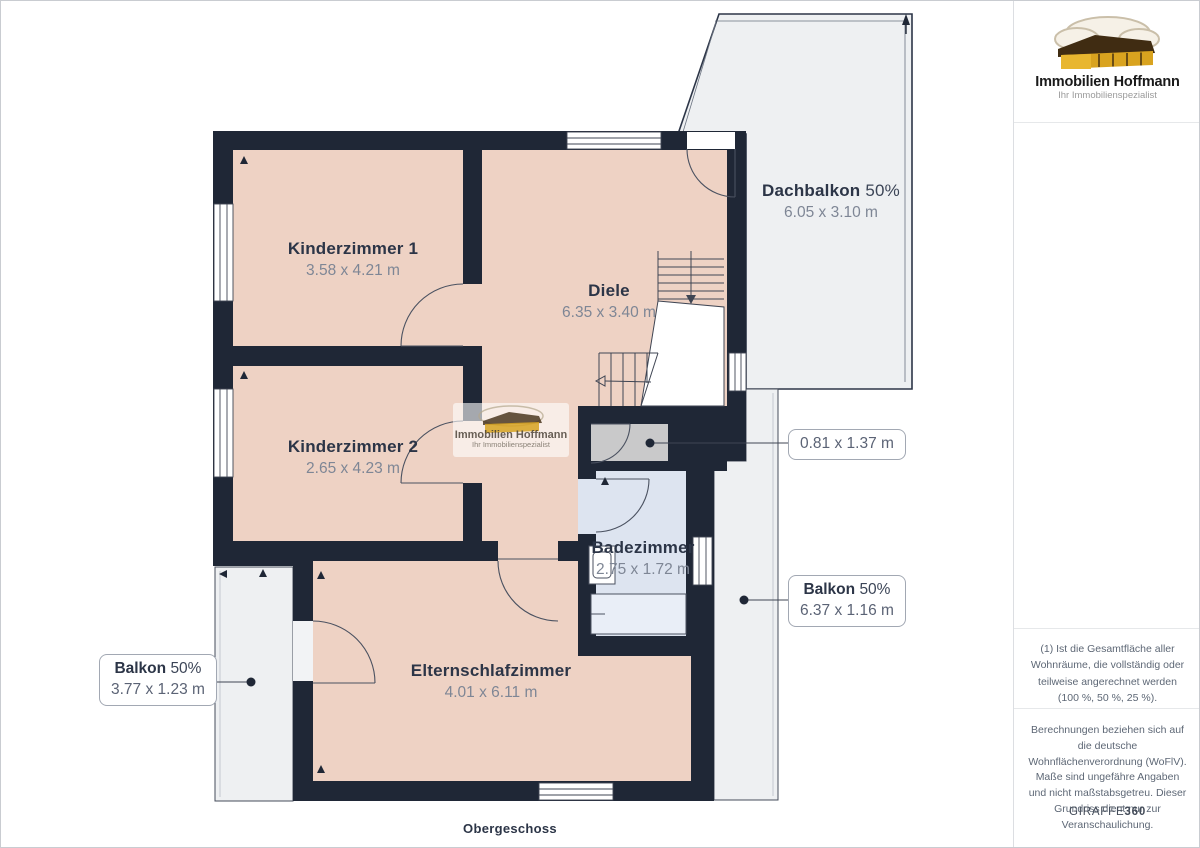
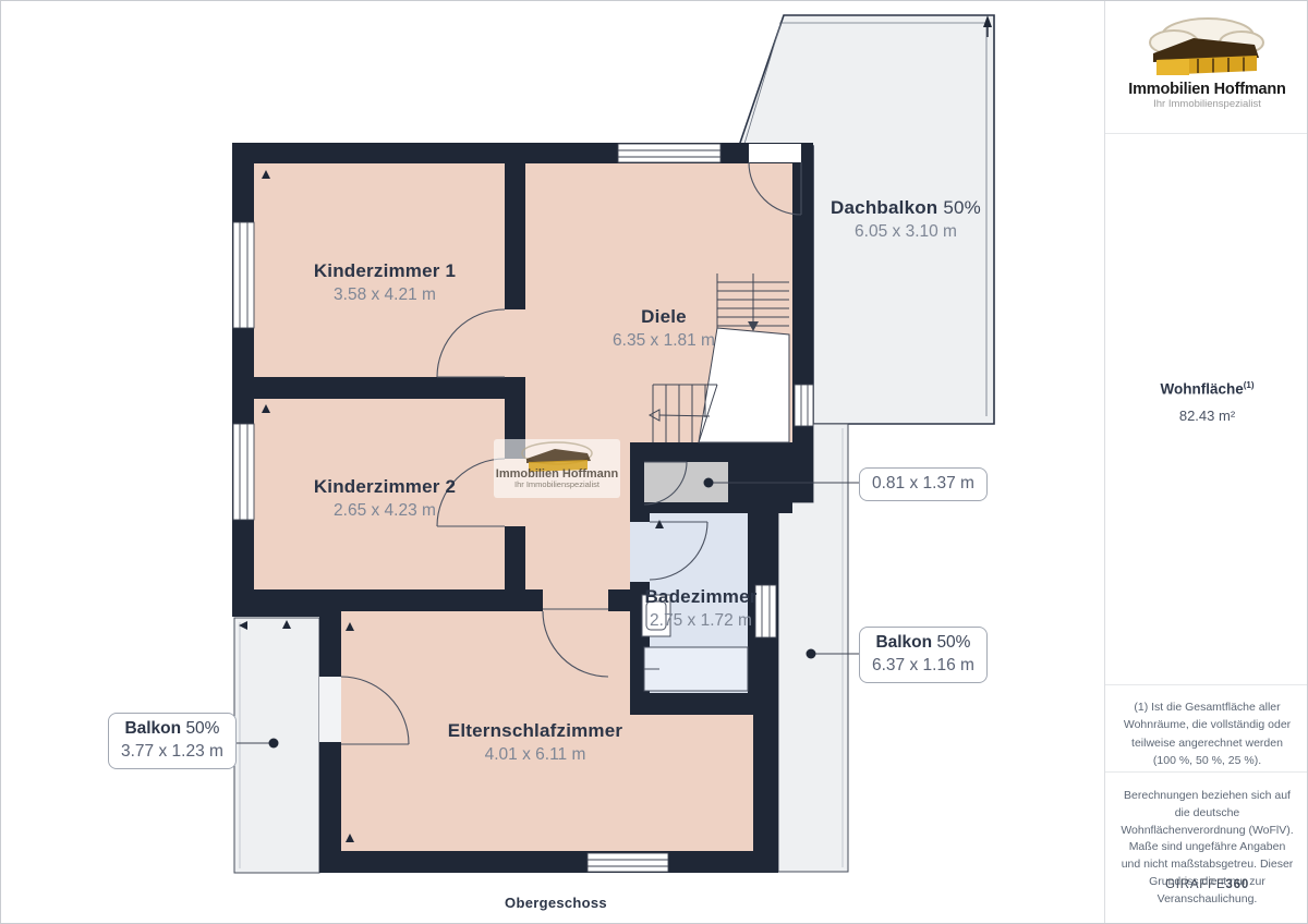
  Immobilien Hoffmann
  Ihr Immobilienspezialist
  Kinderzimmer 1
  3.58 x 4.21 m
  Kinderzimmer 2
  2.65 x 4.23 m
  Diele
- 6.35 x 3.40 m
+ 6.35 x 1.81 m
  Badezimmer
  2.75 x 1.72 m
  Elternschlafzimmer
  4.01 x 6.11 m
  Dachbalkon 50%
  6.05 x 3.10 m
  0.81 x 1.37 m
  Balkon 50%
  6.37 x 1.16 m
  Balkon 50%
  3.77 x 1.23 m
  Obergeschoss
  Immobilien Hoffmann
  Ihr Immobilienspezialist
+ Wohnfläche(1)
+ 82.43 m²
  (1) Ist die Gesamtfläche aller Wohnräume, die vollständig oder teilweise angerechnet werden (100 %, 50 %, 25 %).
  Berechnungen beziehen sich auf die deutsche Wohnflächenverordnung (WoFlV). Maße sind ungefähre Angaben und nicht maßstabsgetreu. Dieser Grundriss dient nur zur Veranschaulichung.
  GIRAFFE360
